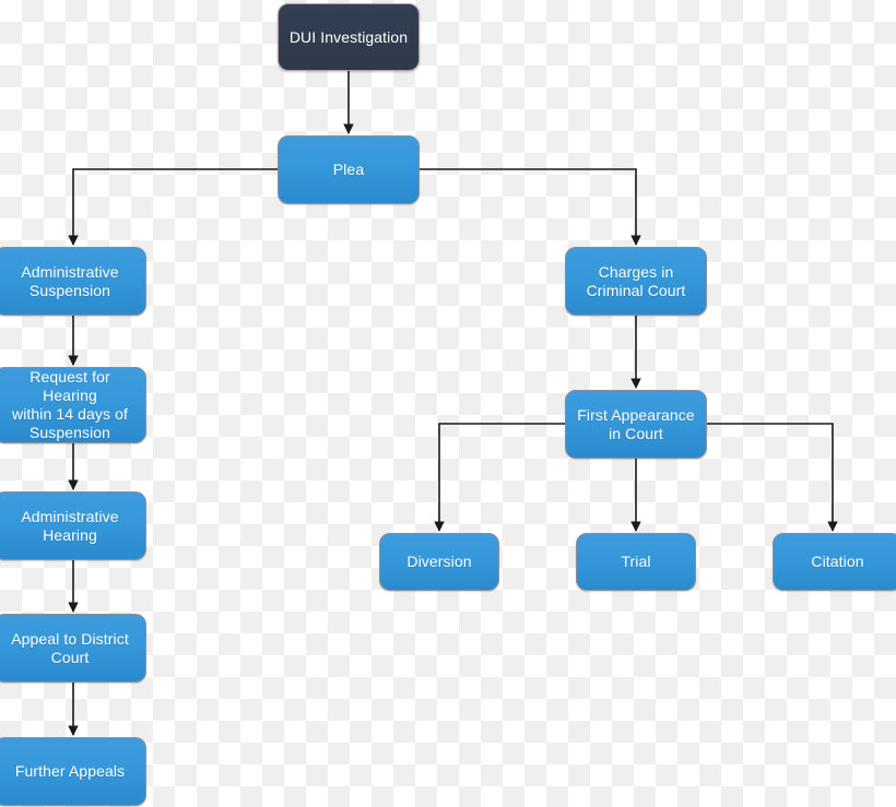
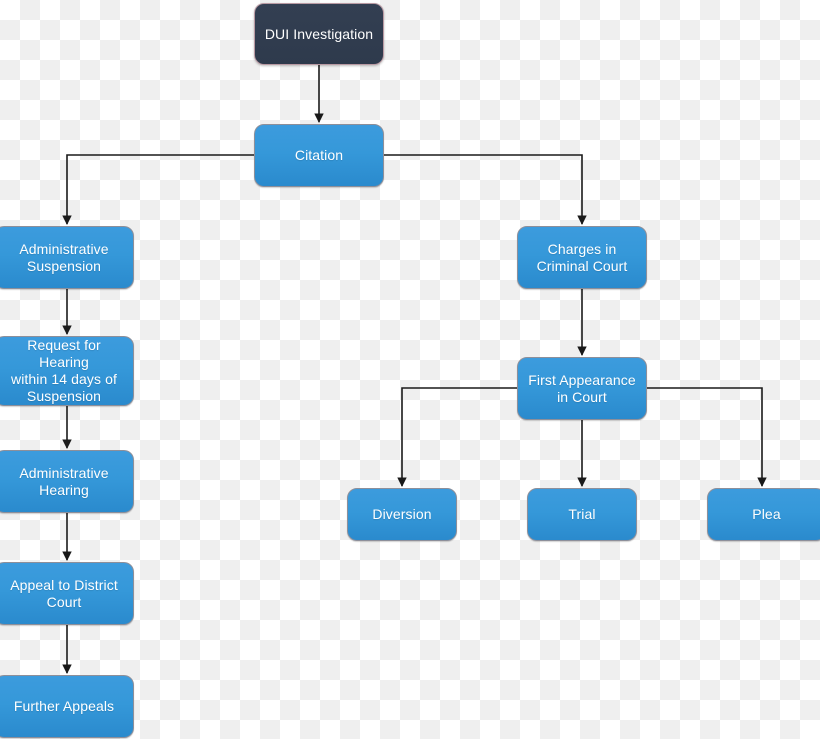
  DUI Investigation
- Plea
+ Citation
  Administrative
  Suspension
  Charges in
  Criminal Court
  Request for Hearing
  within 14 days of
  Suspension
  First Appearance
  in Court
  Administrative
  Hearing
  Diversion
  Trial
- Citation
+ Plea
  Appeal to District
  Court
  Further Appeals
